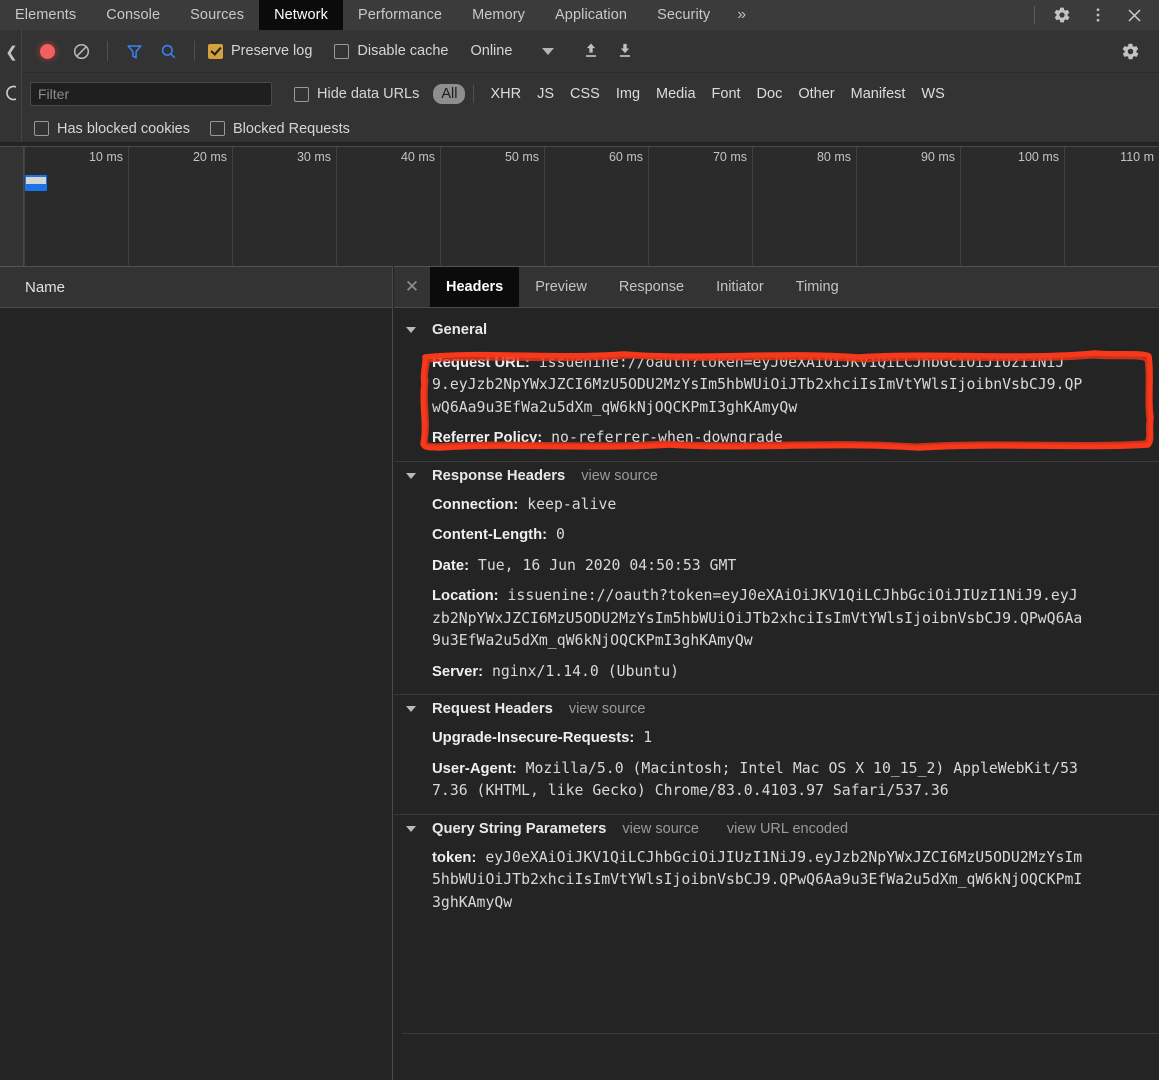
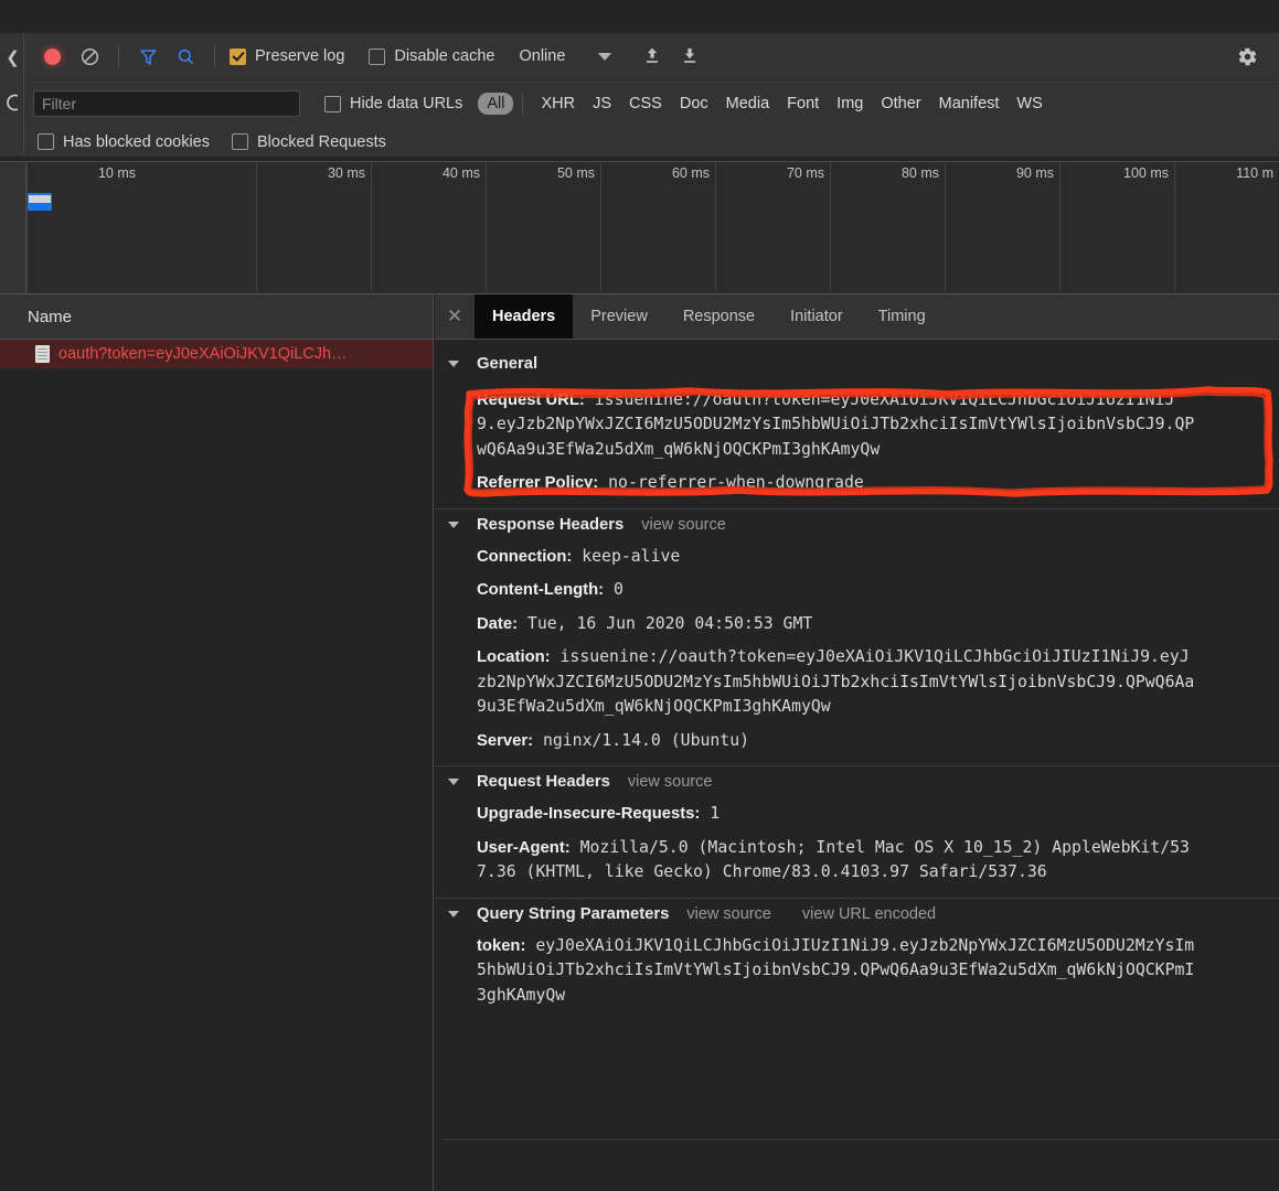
- Elements
- Console
- Sources
- Network
- Performance
- Memory
- Application
- Security
- »
  ❮
  Preserve log
  Disable cache
  Online
  Filter
  Hide data URLs
  All
  XHR
  JS
  CSS
- Img
+ Doc
  Media
  Font
- Doc
+ Img
  Other
  Manifest
  WS
  Has blocked cookies
  Blocked Requests
  10 ms
- 20 ms
  30 ms
  40 ms
  50 ms
  60 ms
  70 ms
  80 ms
  90 ms
  100 ms
  110 m
  Name
+ oauth?token=eyJ0eXAiOiJKV1QiLCJh…
  ✕
  Headers
  Preview
  Response
  Initiator
  Timing
  General
  Request URL: issuenine://oauth?token=eyJ0eXAiOiJKV1QiLCJhbGciOiJIUzI1NiJ
  9.eyJzb2NpYWxJZCI6MzU5ODU2MzYsIm5hbWUiOiJTb2xhciIsImVtYWlsIjoibnVsbCJ9.QP
  wQ6Aa9u3EfWa2u5dXm_qW6kNjOQCKPmI3ghKAmyQw
  Referrer Policy: no-referrer-when-downgrade
  Response Headers
  view source
  Connection: keep-alive
  Content-Length: 0
  Date: Tue, 16 Jun 2020 04:50:53 GMT
  Location: issuenine://oauth?token=eyJ0eXAiOiJKV1QiLCJhbGciOiJIUzI1NiJ9.eyJ
  zb2NpYWxJZCI6MzU5ODU2MzYsIm5hbWUiOiJTb2xhciIsImVtYWlsIjoibnVsbCJ9.QPwQ6Aa
  9u3EfWa2u5dXm_qW6kNjOQCKPmI3ghKAmyQw
  Server: nginx/1.14.0 (Ubuntu)
  Request Headers
  view source
  Upgrade-Insecure-Requests: 1
  User-Agent: Mozilla/5.0 (Macintosh; Intel Mac OS X 10_15_2) AppleWebKit/53
  7.36 (KHTML, like Gecko) Chrome/83.0.4103.97 Safari/537.36
  Query String Parameters
  view source
  view URL encoded
  token: eyJ0eXAiOiJKV1QiLCJhbGciOiJIUzI1NiJ9.eyJzb2NpYWxJZCI6MzU5ODU2MzYsIm
  5hbWUiOiJTb2xhciIsImVtYWlsIjoibnVsbCJ9.QPwQ6Aa9u3EfWa2u5dXm_qW6kNjOQCKPmI
  3ghKAmyQw
